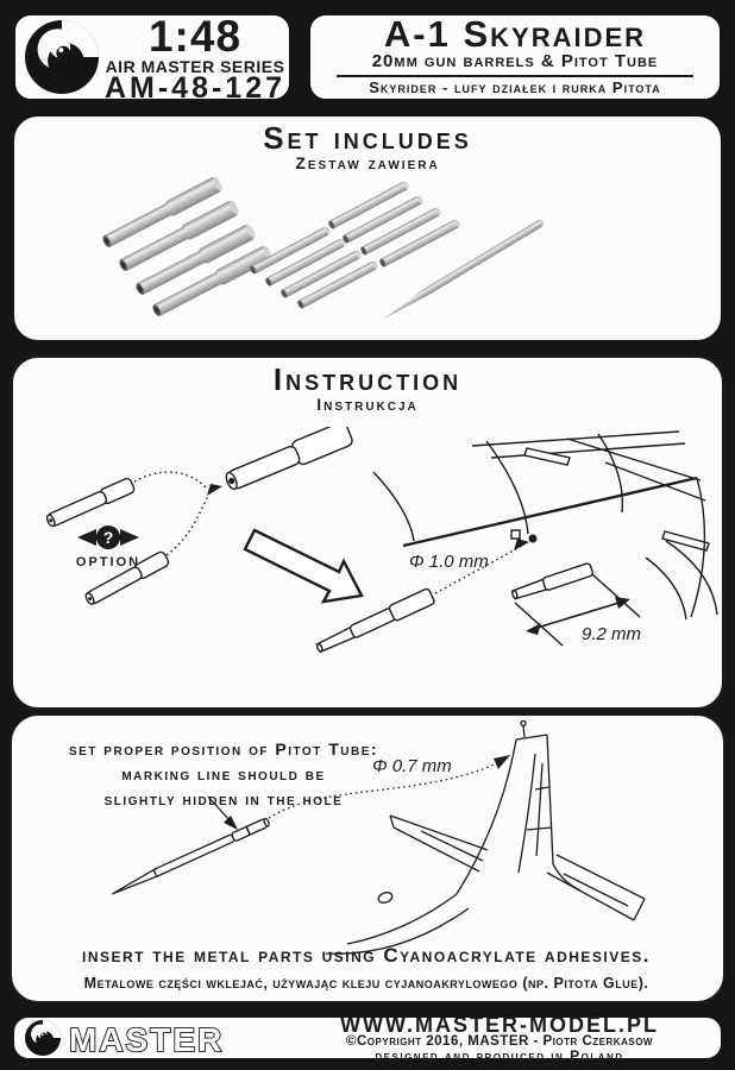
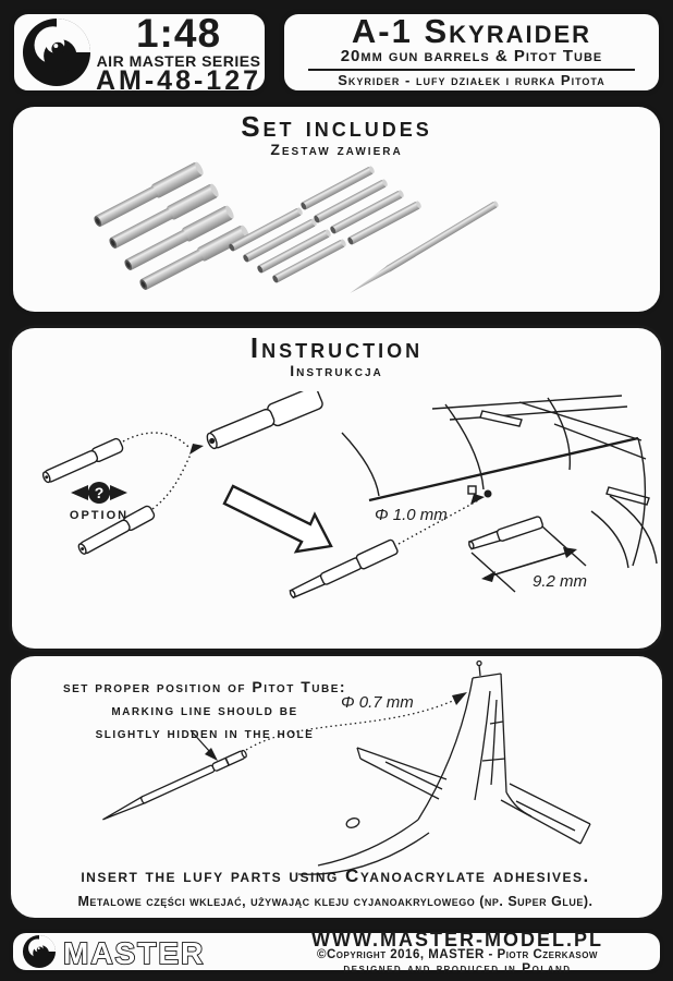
  1:48
  AIR MASTER SERIES
  AM-48-127
  A-1 Skyraider
  20mm gun barrels & Pitot Tube
  Skyrider - lufy działek i rurka Pitota
  Set includes
  Zestaw zawiera
  Instruction
  Instrukcja
  ?
  OPTION
  Φ 1.0 mm
  9.2 mm
  set proper position of Pitot Tube:
  marking line should be
  slightly hidden in the hle
  Φ 0.7 mm
- insert the metal parts using Cyanoacrylate adhesives.
+ insert the lufy parts using Cyanoacrylate adhesives.
- Metalowe części wklejać, używając kleju cyjanoakrylowego (np. Pitota Glue).
+ Metalowe części wklejać, używając kleju cyjanoakrylowego (np. Super Glue).
  MASTER
  WWW.MASTER-MODEL.PL
  ©Copyright 2016, MASTER - Piotr Czerkasow
  designed and produced in Poland
